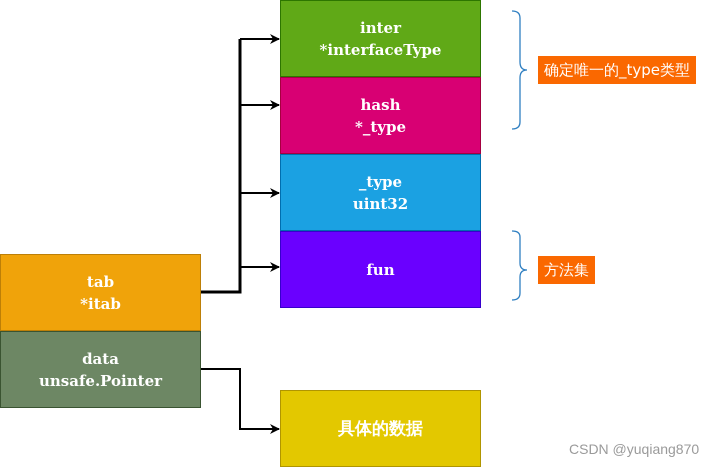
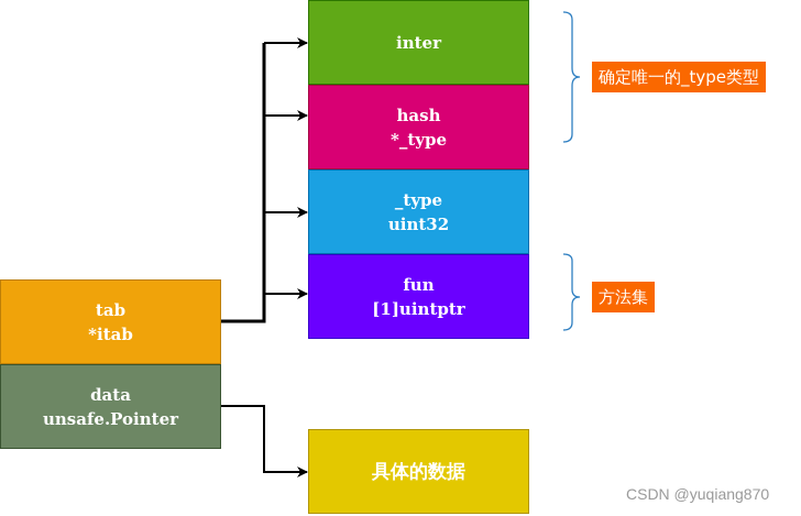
  tab
  *itab
  data
  unsafe.Pointer
  inter
- *interfaceType
  hash
  *_type
  _type
  uint32
  fun
+ [1]uintptr
  具体的数据
  确定唯一的_type类型
  方法集
  CSDN @yuqiang870
